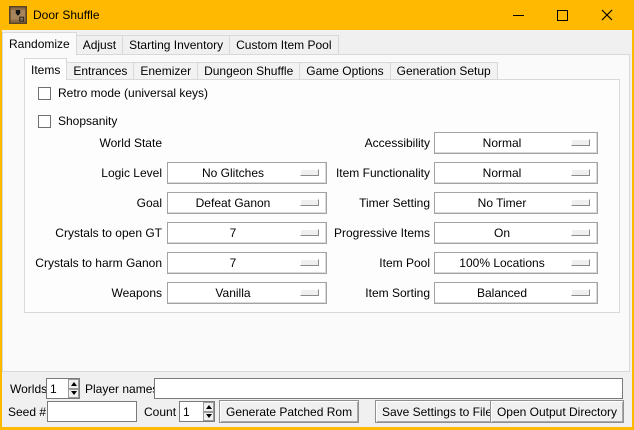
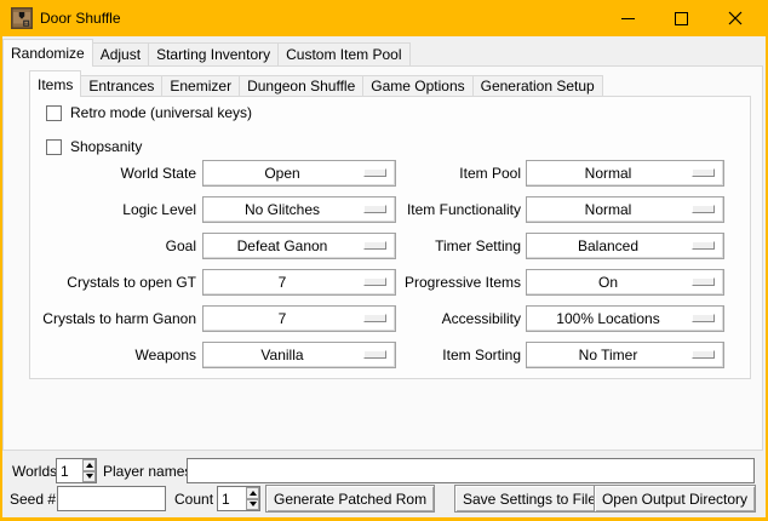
  Door Shuffle
  Randomize
  Adjust
  Starting Inventory
  Custom Item Pool
  Items
  Entrances
  Enemizer
  Dungeon Shuffle
  Game Options
  Generation Setup
  Retro mode (universal keys)
  Shopsanity
  World State
+ Open
  Logic Level
  No Glitches
  Goal
  Defeat Ganon
  Crystals to open GT
  7
  Crystals to harm Ganon
  7
  Weapons
  Vanilla
- Accessibility
+ Item Pool
  Normal
  Item Functionality
  Normal
  Timer Setting
- No Timer
+ Balanced
  Progressive Items
  On
- Item Pool
+ Accessibility
  100% Locations
  Item Sorting
- Balanced
+ No Timer
  Worlds
  1
  Player name
  Seed #
  Count
  1
  Generate Patched Rom
  Save Settings to File
  Open Output Directory
